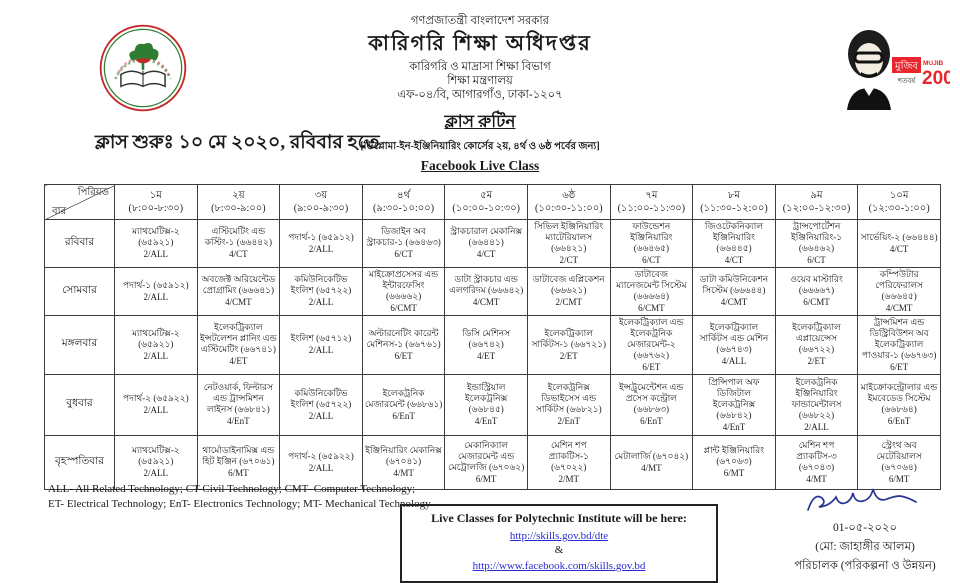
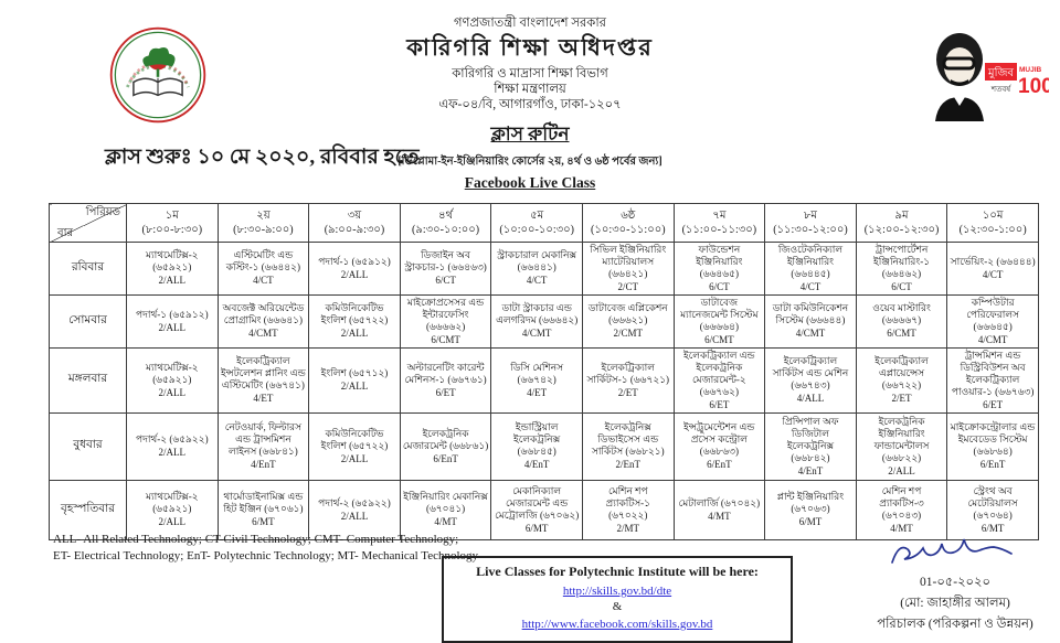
  মুজিব
  শতবর্ষ
- 200
+ 100
  গণপ্রজাতন্ত্রী বাংলাদেশ সরকার
  কারিগরি শিক্ষা অধিদপ্তর
  কারিগরি ও মাদ্রাসা শিক্ষা বিভাগ
  শিক্ষা মন্ত্রণালয়
  এফ-০৪/বি, আগারগাঁও, ঢাকা-১২০৭
  ক্লাস রুটিন
  ক্লাস শুরুঃ ১০ মে ২০২০, রবিবার হতে
  [ডিপ্লোমা-ইন-ইঞ্জিনিয়ারিং কোর্সের ২য়, ৪র্থ ও ৬ষ্ঠ পর্বের জন্য]
  Facebook Live Class
  পিরিয়ড বার	১ম(৮:০০-৮:৩০)	২য়(৮:৩০-৯:০০)	৩য়(৯:০০-৯:৩০)	৪র্থ(৯:৩০-১০:০০)	৫ম(১০:০০-১০:৩০)	৬ষ্ঠ(১০:৩০-১১:০০)	৭ম(১১:০০-১১:৩০)	৮ম(১১:৩০-১২:০০)	৯ম(১২:০০-১২:৩০)	১০ম(১২:৩০-১:০০)
  রবিবার	ম্যাথমেটিক্স-২ (৬৫৯২১)2/ALL	এস্টিমেটিং এন্ড কস্টিং-১ (৬৬৪৪২)4/CT	পদার্থ-১ (৬৫৯১২)2/ALL	ডিজাইন অব স্ট্রাকচার-১ (৬৬৪৬৩)6/CT	স্ট্রাকচারাল মেকানিক্স (৬৬৪৪১)4/CT	সিভিল ইঞ্জিনিয়ারিং ম্যাটেরিয়ালস (৬৬৪২১)2/CT	ফাউন্ডেশন ইঞ্জিনিয়ারিং (৬৬৪৬৫)6/CT	জিওটেকনিক্যাল ইঞ্জিনিয়ারিং (৬৬৪৪৫)4/CT	ট্রান্সপোর্টেশন ইঞ্জিনিয়ারিং-১ (৬৬৪৬২)6/CT	সার্ভেয়িং-২ (৬৬৪৪৪)4/CT
  সোমবার	পদার্থ-১ (৬৫৯১২)2/ALL	অবজেক্ট অরিয়েন্টেড প্রোগ্রামিং (৬৬৬৪১)4/CMT	কমিউনিকেটিভ ইংলিশ (৬৫৭২২)2/ALL	মাইক্রোপ্রসেসর এন্ড ইন্টারফেসিং (৬৬৬৬২)6/CMT	ডাটা স্ট্রাকচার এন্ড এলগরিদম (৬৬৬৪২)4/CMT	ডাটাবেজ এপ্লিকেশন (৬৬৬২১)2/CMT	ডাটাবেজ ম্যানেজমেন্ট সিস্টেম (৬৬৬৬৪)6/CMT	ডাটা কমিউনিকেশন সিস্টেম (৬৬৬৪৪)4/CMT	ওয়েব মাস্টারিং (৬৬৬৬৭)6/CMT	কম্পিউটার পেরিফেরালস (৬৬৬৪৫)4/CMT
  মঙ্গলবার	ম্যাথমেটিক্স-২ (৬৫৯২১)2/ALL	ইলেকট্রিক্যাল ইন্সটলেশন প্লানিং এন্ড এস্টিমেটিং (৬৬৭৪১)4/ET	ইংলিশ (৬৫৭১২)2/ALL	অল্টারনেটিং কারেন্ট মেশিনস-১ (৬৬৭৬১)6/ET	ডিসি মেশিনস (৬৬৭৪২)4/ET	ইলেকট্রিক্যাল সার্কিটস-১ (৬৬৭২১)2/ET	ইলেকট্রিক্যাল এন্ড ইলেকট্রনিক মেজারমেন্ট-২ (৬৬৭৬২)6/ET	ইলেকট্রিক্যাল সার্কিটস এন্ড মেশিন (৬৬৭৪৩)4/ALL	ইলেকট্রিক্যাল এপ্লায়েন্সেস (৬৬৭২২)2/ET	ট্রান্সমিশন এন্ড ডিস্ট্রিবিউশন অব ইলেকট্রিক্যাল পাওয়ার-১ (৬৬৭৬৩)6/ET
  বুধবার	পদার্থ-২ (৬৫৯২২)2/ALL	নেটওয়ার্ক, ফিল্টারস এন্ড ট্রান্সমিশন লাইনস (৬৬৮৪১)4/EnT	কমিউনিকেটিভ ইংলিশ (৬৫৭২২)2/ALL	ইলেকট্রনিক মেজারমেন্ট (৬৬৮৬১)6/EnT	ইন্ডাস্ট্রিয়াল ইলেকট্রনিক্স (৬৬৮৪৫)4/EnT	ইলেকট্রনিক্স ডিভাইসেস এন্ড সার্কিটস (৬৬৮২১)2/EnT	ইন্সট্রুমেন্টেশন এন্ড প্রসেস কন্ট্রোল (৬৬৮৬৩)6/EnT	প্রিন্সিপাল অফ ডিজিটাল ইলেকট্রনিক্স (৬৬৮৪২)4/EnT	ইলেকট্রনিক ইঞ্জিনিয়ারিং ফান্ডামেন্টালস (৬৬৮২২)2/ALL	মাইক্রোকন্ট্রোলার এন্ড ইমবেডেড সিস্টেম (৬৬৮৬৪)6/EnT
  বৃহস্পতিবার	ম্যাথমেটিক্স-২ (৬৫৯২১)2/ALL	থার্মোডাইনামিক্স এন্ড হিট ইঞ্জিন (৬৭০৬১)6/MT	পদার্থ-২ (৬৫৯২২)2/ALL	ইঞ্জিনিয়ারিং মেকানিক্স (৬৭০৪১)4/MT	মেকানিক্যাল মেজারমেন্ট এন্ড মেট্রোলজি (৬৭০৬২)6/MT	মেশিন শপ প্র্যাকটিস-১ (৬৭০২২)2/MT	মেটালার্জি (৬৭০৪২)4/MT	প্লান্ট ইঞ্জিনিয়ারিং (৬৭০৬৩)6/MT	মেশিন শপ প্র্যাকটিস-৩ (৬৭০৪৩)4/MT	স্ট্রেংথ অব মেটেরিয়ালস (৬৭০৬৪)6/MT
  ALL- All Related Technology; CT-Civil Technology; CMT- Computer Technology;
- ET- Electrical Technology; EnT- Electronics Technology; MT- Mechanical Technology
+ ET- Electrical Technology; EnT- Polytechnic Technology; MT- Mechanical Technology
  Live Classes for Polytechnic Institute will be here:
  http://skills.gov.bd/dte
  &
  http://www.facebook.com/skills.gov.bd
  01-০৫-২০২০
  (মো: জাহাঙ্গীর আলম)
  পরিচালক (পরিকল্পনা ও উন্নয়ন)
